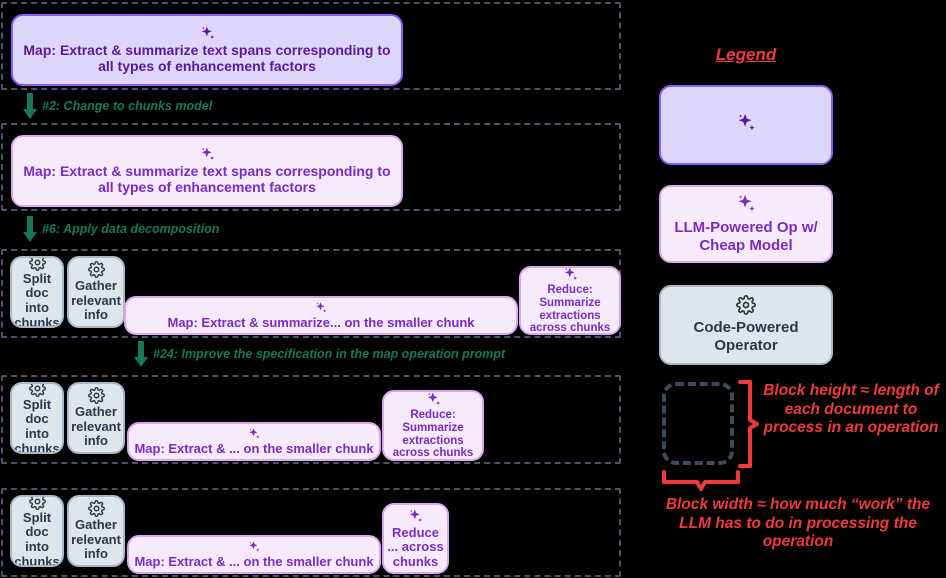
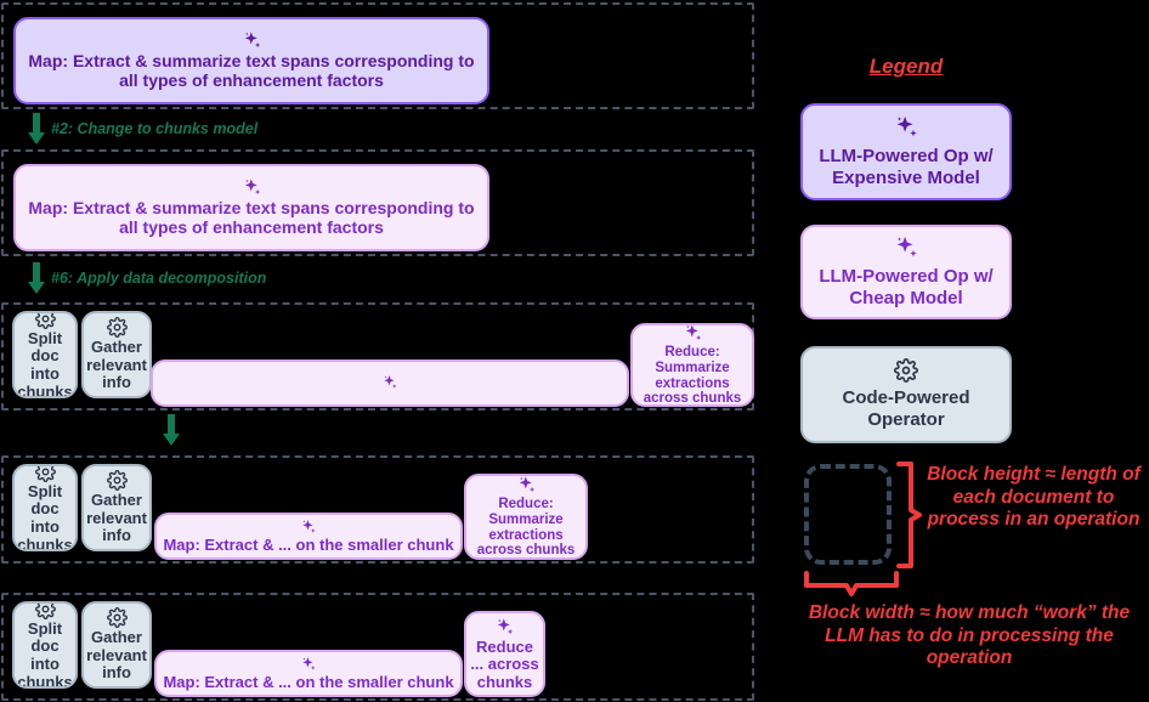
  Map: Extract & summarize text spans corresponding to all types of enhancement factors
  Map: Extract & summarize text spans corresponding to all types of enhancement factors
  Split doc into chunks
  Gather relevant info
- Map: Extract & summarize... on the smaller chunk
  Reduce: Summarize extractions across chunks
  Split doc into chunks
  Gather relevant info
  Map: Extract & ... on the smaller chunk
  Reduce: Summarize extractions across chunks
  Split doc into chunks
  Gather relevant info
  Map: Extract & ... on the smaller chunk
  Reduce ... across chunks
  #2: Change to chunks model
  #6: Apply data decomposition
- #24: Improve the specification in the map operation prompt
  Legend
+ LLM-Powered Op w/ Expensive Model
  LLM-Powered Op w/ Cheap Model
  Code-Powered Operator
  Block height ≈ length of each document to process in an operation
  Block width ≈ how much “work” the LLM has to do in processing the operation
